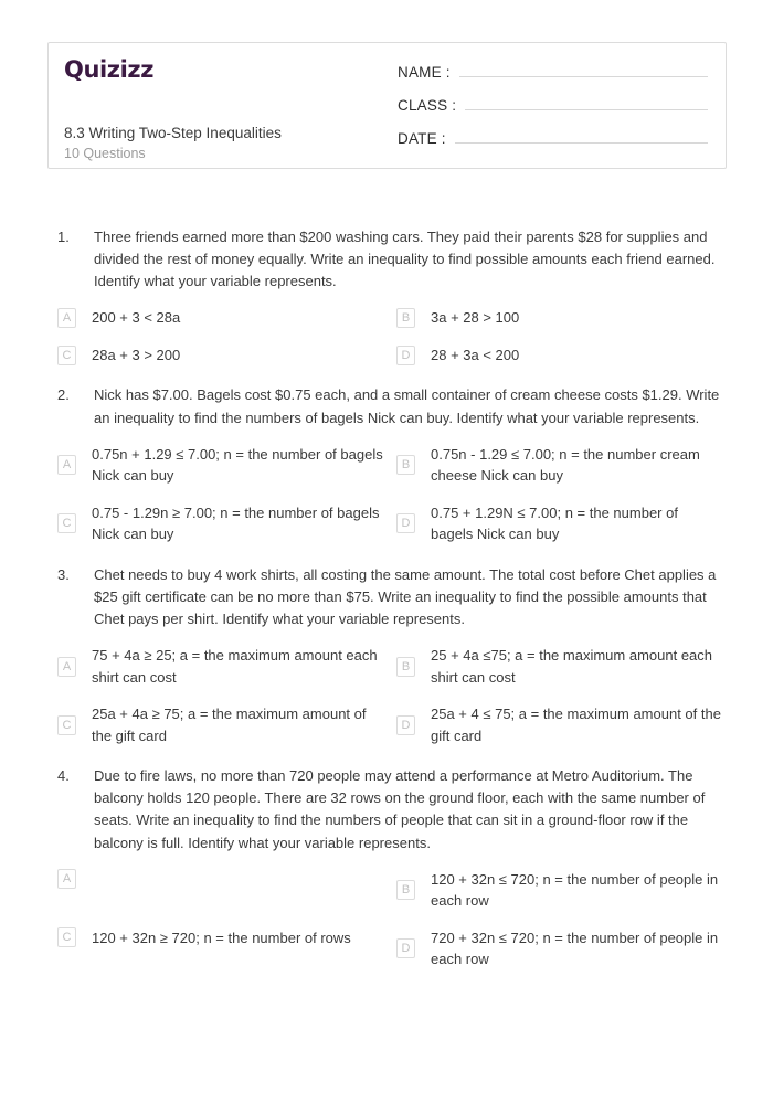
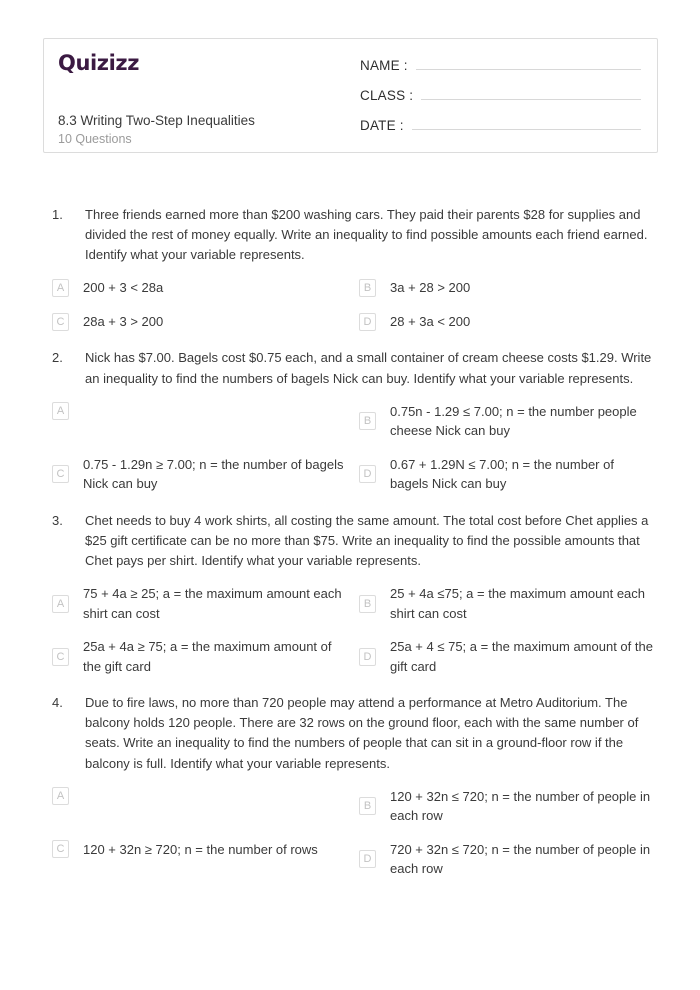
  Quizizz
  8.3 Writing Two-Step Inequalities
  10 Questions
  NAME :
  CLASS :
  DATE :
  1.
  Three friends earned more than $200 washing cars. They paid their parents $28 for supplies and divided the rest of money equally. Write an inequality to find possible amounts each friend earned. Identify what your variable represents.
  A
  200 + 3 < 28a
  B
- 3a + 28 > 100
+ 3a + 28 > 200
  C
  28a + 3 > 200
  D
  28 + 3a < 200
  2.
  Nick has $7.00. Bagels cost $0.75 each, and a small container of cream cheese costs $1.29. Write an inequality to find the numbers of bagels Nick can buy. Identify what your variable represents.
  A
- 0.75n + 1.29 ≤ 7.00; n = the number of bagels Nick can buy
  B
- 0.75n - 1.29 ≤ 7.00; n = the number cream cheese Nick can buy
+ 0.75n - 1.29 ≤ 7.00; n = the number people cheese Nick can buy
  C
  0.75 - 1.29n ≥ 7.00; n = the number of bagels Nick can buy
  D
- 0.75 + 1.29N ≤ 7.00; n = the number of bagels Nick can buy
+ 0.67 + 1.29N ≤ 7.00; n = the number of bagels Nick can buy
  3.
  Chet needs to buy 4 work shirts, all costing the same amount. The total cost before Chet applies a $25 gift certificate can be no more than $75. Write an inequality to find the possible amounts that Chet pays per shirt. Identify what your variable represents.
  A
  75 + 4a ≥ 25; a = the maximum amount each shirt can cost
  B
  25 + 4a ≤75; a = the maximum amount each shirt can cost
  C
  25a + 4a ≥ 75; a = the maximum amount of the gift card
  D
  25a + 4 ≤ 75; a = the maximum amount of the gift card
  4.
  Due to fire laws, no more than 720 people may attend a performance at Metro Auditorium. The balcony holds 120 people. There are 32 rows on the ground floor, each with the same number of seats. Write an inequality to find the numbers of people that can sit in a ground-floor row if the balcony is full. Identify what your variable represents.
  A
  B
  120 + 32n ≤ 720; n = the number of people in each row
  C
  120 + 32n ≥ 720; n = the number of rows
  D
  720 + 32n ≤ 720; n = the number of people in each row
